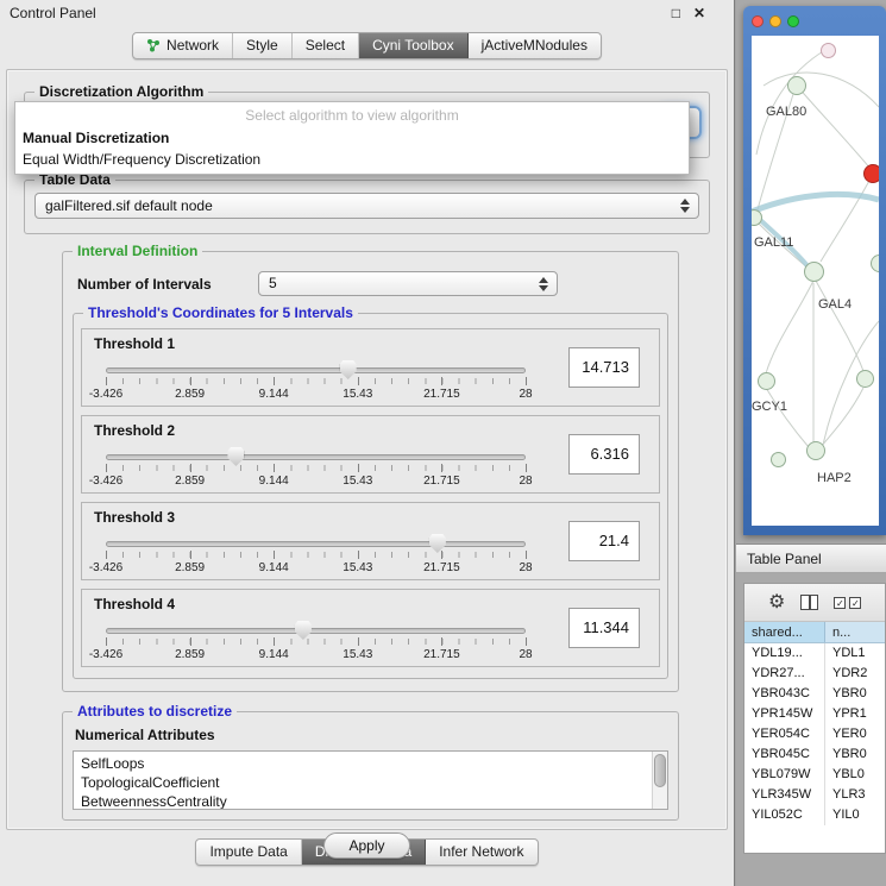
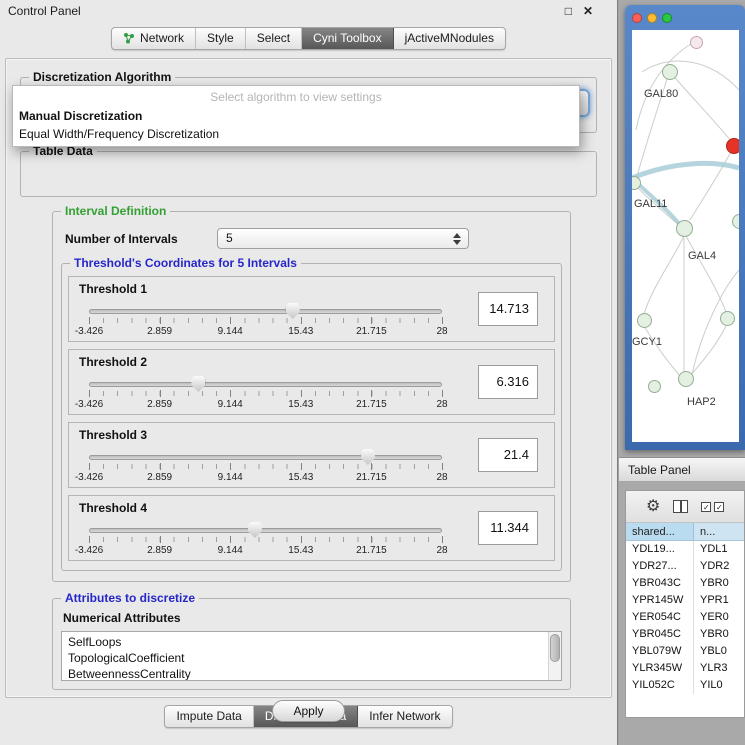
  Control Panel
  □
  ✕
  Network
  Style
  Select
  Cyni Toolbox
  jActiveMNodules
  Discretization Algorithm
- Select algorithm to view algorithm
+ Select algorithm to view settings
  Manual Discretization
  Equal Width/Frequency Discretization
  Table Data
- galFiltered.sif default node
  Interval Definition
  Number of Intervals
  5
  Threshold's Coordinates for 5 Intervals
  Threshold 1
  -3.426
  2.859
  9.144
  15.43
  21.715
  28
  14.713
  Threshold 2
  -3.426
  2.859
  9.144
  15.43
  21.715
  28
  6.316
  Threshold 3
  -3.426
  2.859
  9.144
  15.43
  21.715
  28
  21.4
  Threshold 4
  -3.426
  2.859
  9.144
  15.43
  21.715
  28
  11.344
  Attributes to discretize
  Numerical Attributes
  SelfLoops
  TopologicalCoefficient
  BetweennessCentrality
  Apply
  Impute Data
  Infer Network
  GAL80
  GAL11
  GAL4
  GCY1
  HAP2
  Table Panel
  ⚙
  ✓
  ✓
  shared...
  n...
  YDL19...
  YDL1
  YDR27...
  YDR2
  YBR043C
  YBR0
  YPR145W
  YPR1
  YER054C
  YER0
  YBR045C
  YBR0
  YBL079W
  YBL0
  YLR345W
  YLR3
  YIL052C
  YIL0
